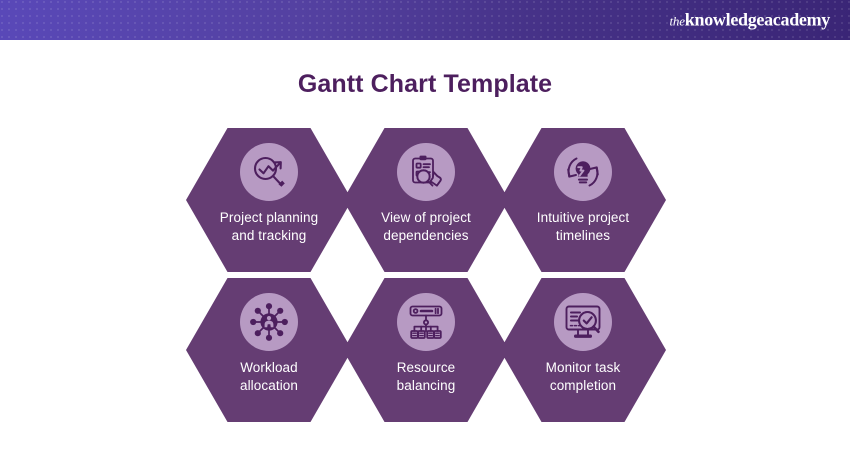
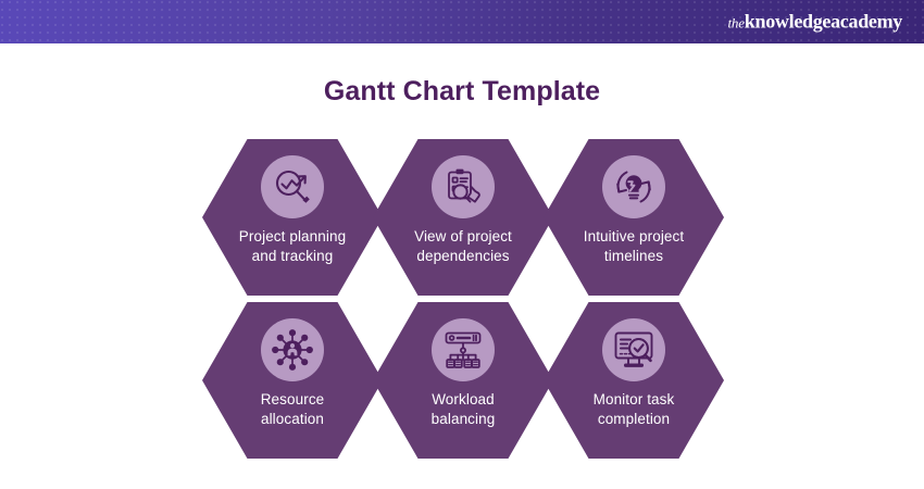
  theknowledgeacademy
  Gantt Chart Template
  Project planning
  and tracking
  View of project
  dependencies
  Intuitive project
  timelines
- Workload
+ Resource
  allocation
- Resource
+ Workload
  balancing
  Monitor task
  completion
